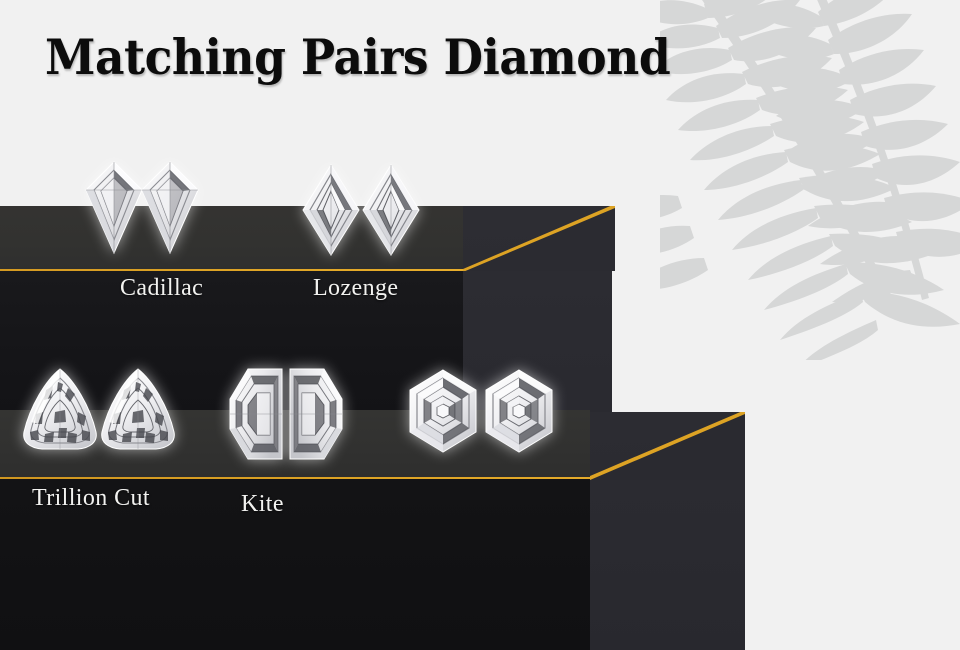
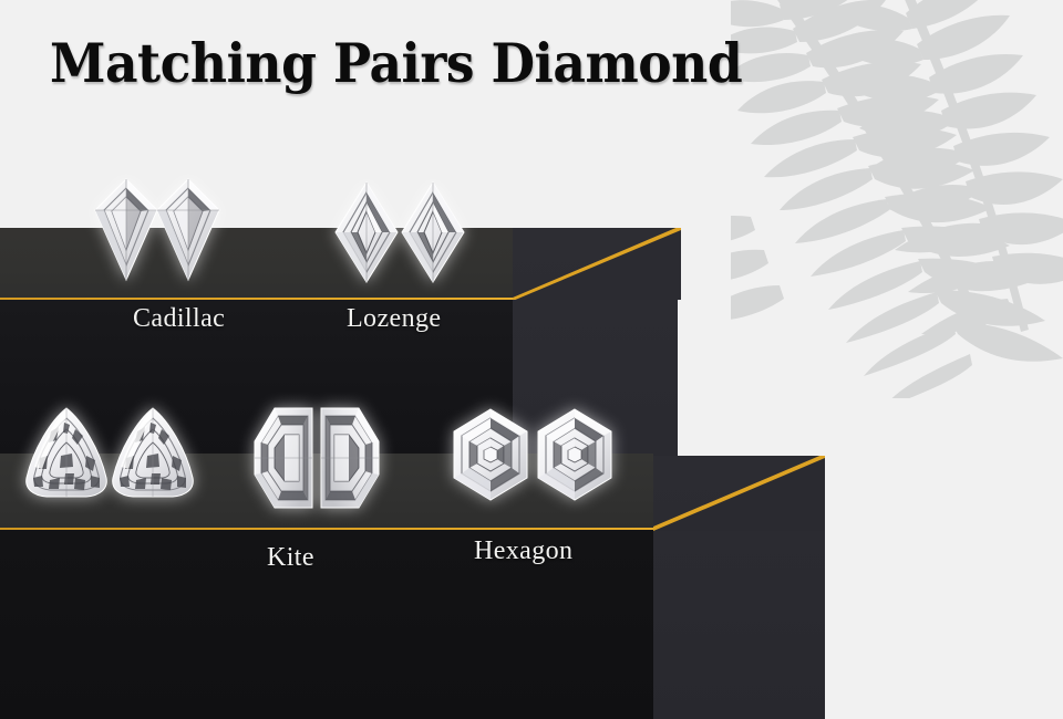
  Matching Pairs Diamond
  Cadillac
  Lozenge
- Trillion Cut
  Kite
+ Hexagon
